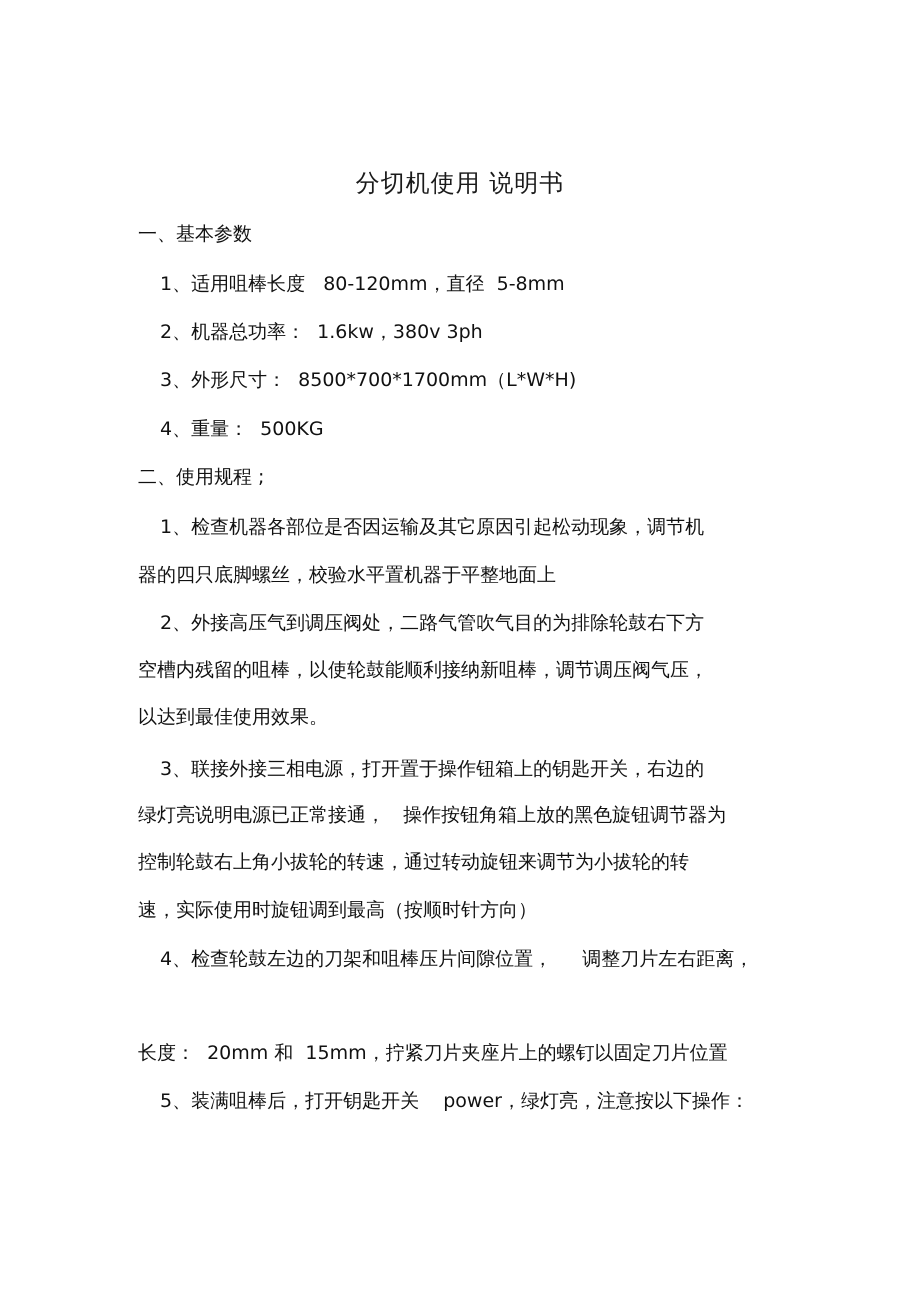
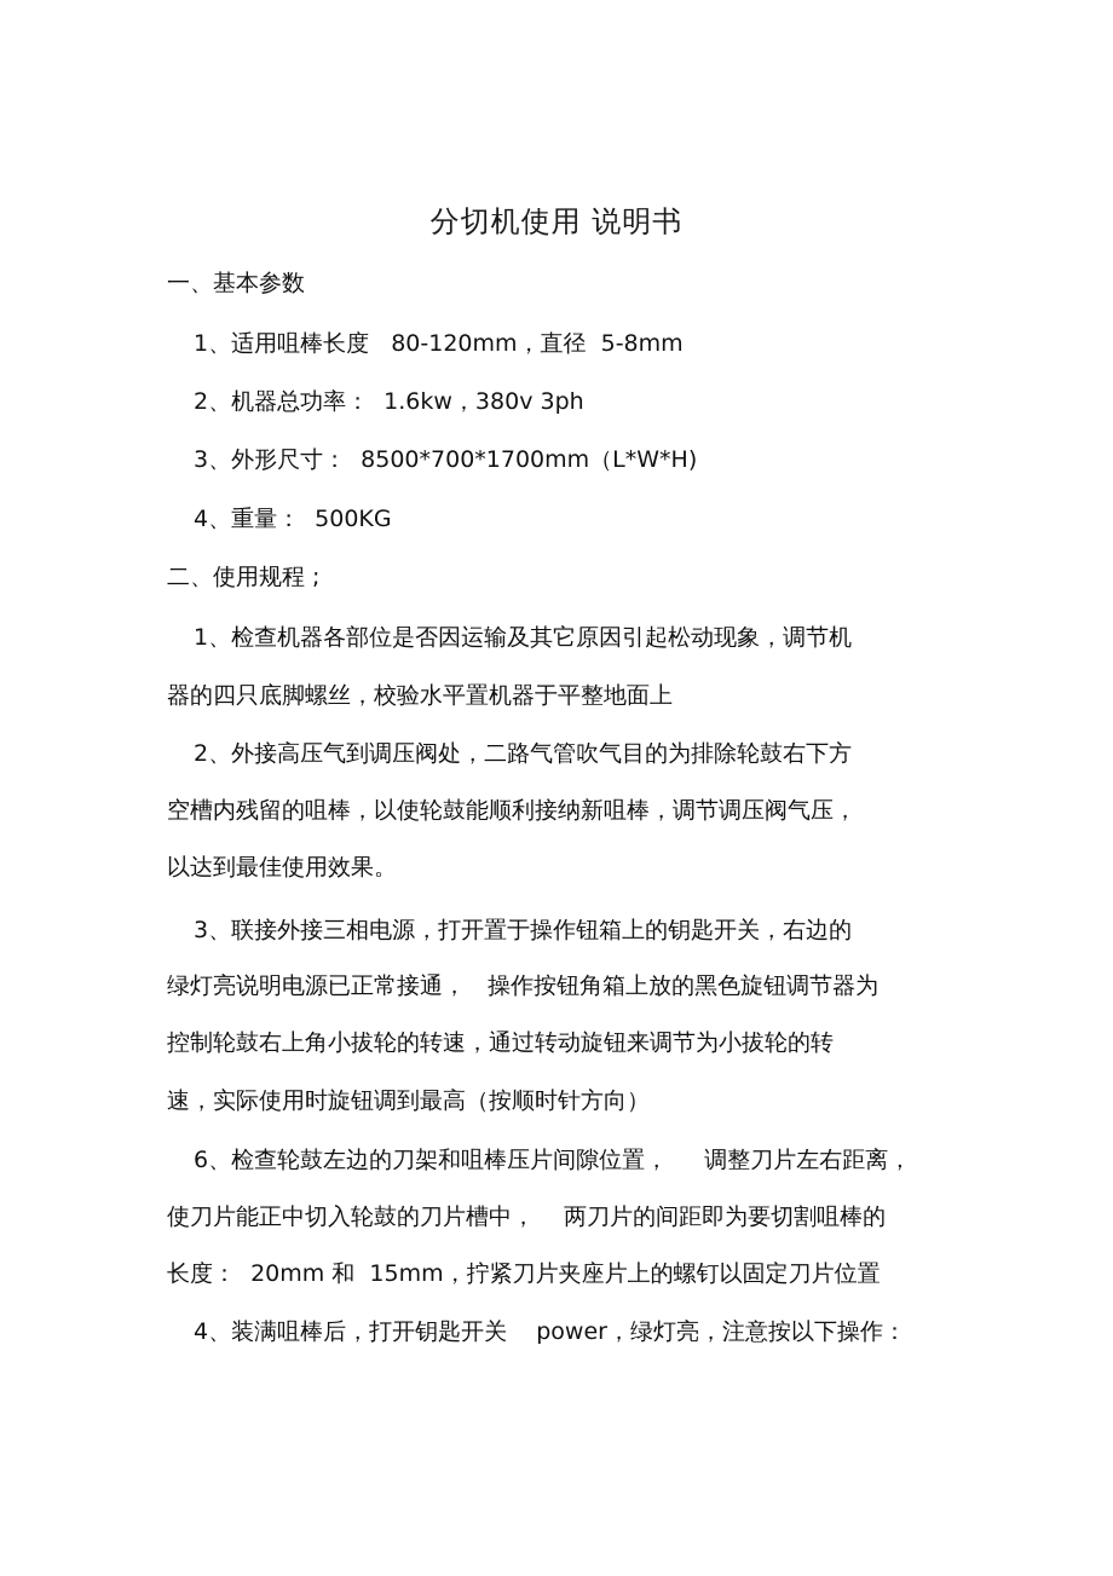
  分切机使用 说明书
  一、基本参数
  1、适用咀棒长度 80-120mm，直径 5-8mm
  2、机器总功率： 1.6kw，380v 3ph
  3、外形尺寸： 8500*700*1700mm（L*W*H)
  4、重量： 500KG
  二、使用规程 ;
  1、检查机器各部位是否因运输及其它原因引起松动现象，调节机
  器的四只底脚螺丝，校验水平置机器于平整地面上
  2、外接高压气到调压阀处，二路气管吹气目的为排除轮鼓右下方
  空槽内残留的咀棒，以使轮鼓能顺利接纳新咀棒，调节调压阀气压，
  以达到最佳使用效果。
  3、联接外接三相电源，打开置于操作钮箱上的钥匙开关，右边的
  绿灯亮说明电源已正常接通， 操作按钮角箱上放的黑色旋钮调节器为
  控制轮鼓右上角小拔轮的转速，通过转动旋钮来调节为小拔轮的转
  速，实际使用时旋钮调到最高（按顺时针方向）
- 4、检查轮鼓左边的刀架和咀棒压片间隙位置， 调整刀片左右距离，
+ 6、检查轮鼓左边的刀架和咀棒压片间隙位置， 调整刀片左右距离，
+ 使刀片能正中切入轮鼓的刀片槽中， 两刀片的间距即为要切割咀棒的
  长度： 20mm 和 15mm，拧紧刀片夹座片上的螺钉以固定刀片位置
- 5、装满咀棒后，打开钥匙开关 power，绿灯亮，注意按以下操作：
+ 4、装满咀棒后，打开钥匙开关 power，绿灯亮，注意按以下操作：
